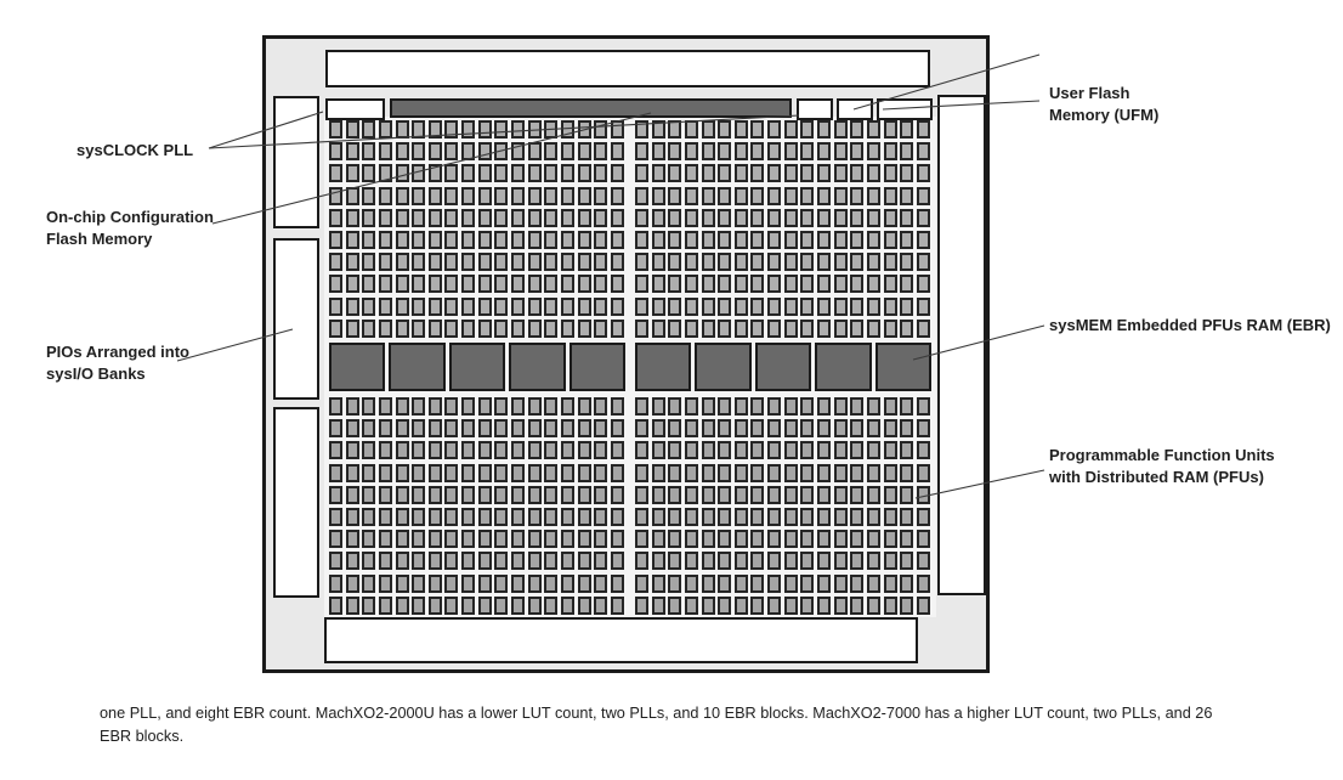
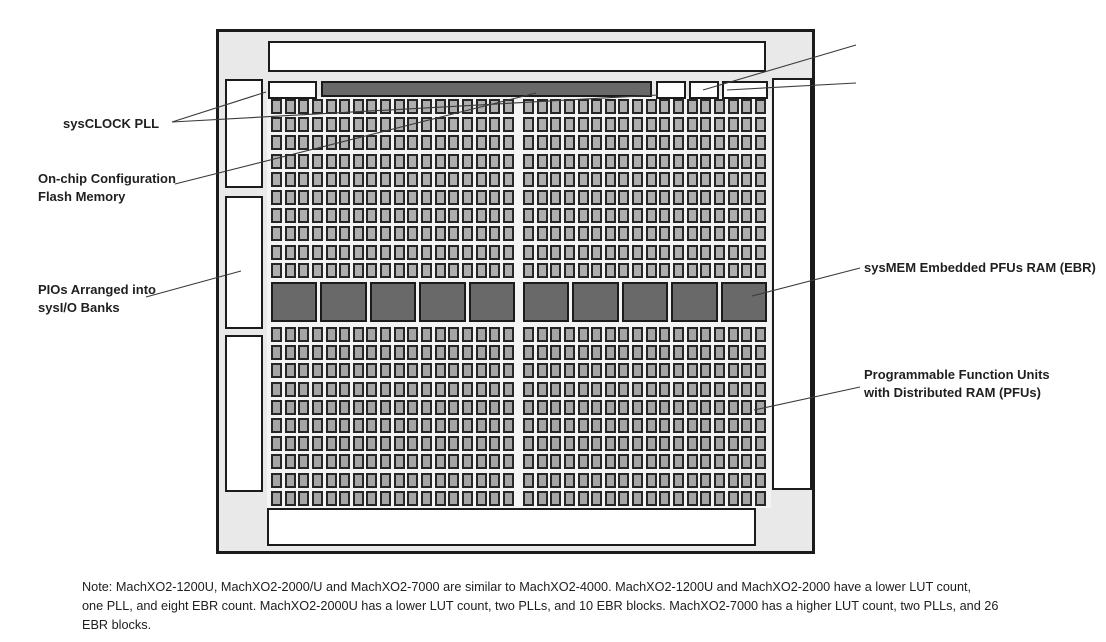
  sysCLOCK PLL
  On-chip Configuration
  Flash Memory
  PIOs Arranged into
  sysI/O Banks
- User Flash
- Memory (UFM)
  sysMEM Embedded PFUs RAM (EBR)
  Programmable Function Units
  with Distributed RAM (PFUs)
+ Note: MachXO2-1200U, MachXO2-2000/U and MachXO2-7000 are similar to MachXO2-4000. MachXO2-1200U and MachXO2-2000 have a lower LUT count,
  one PLL, and eight EBR count. MachXO2-2000U has a lower LUT count, two PLLs, and 10 EBR blocks. MachXO2-7000 has a higher LUT count, two PLLs, and 26
  EBR blocks.
